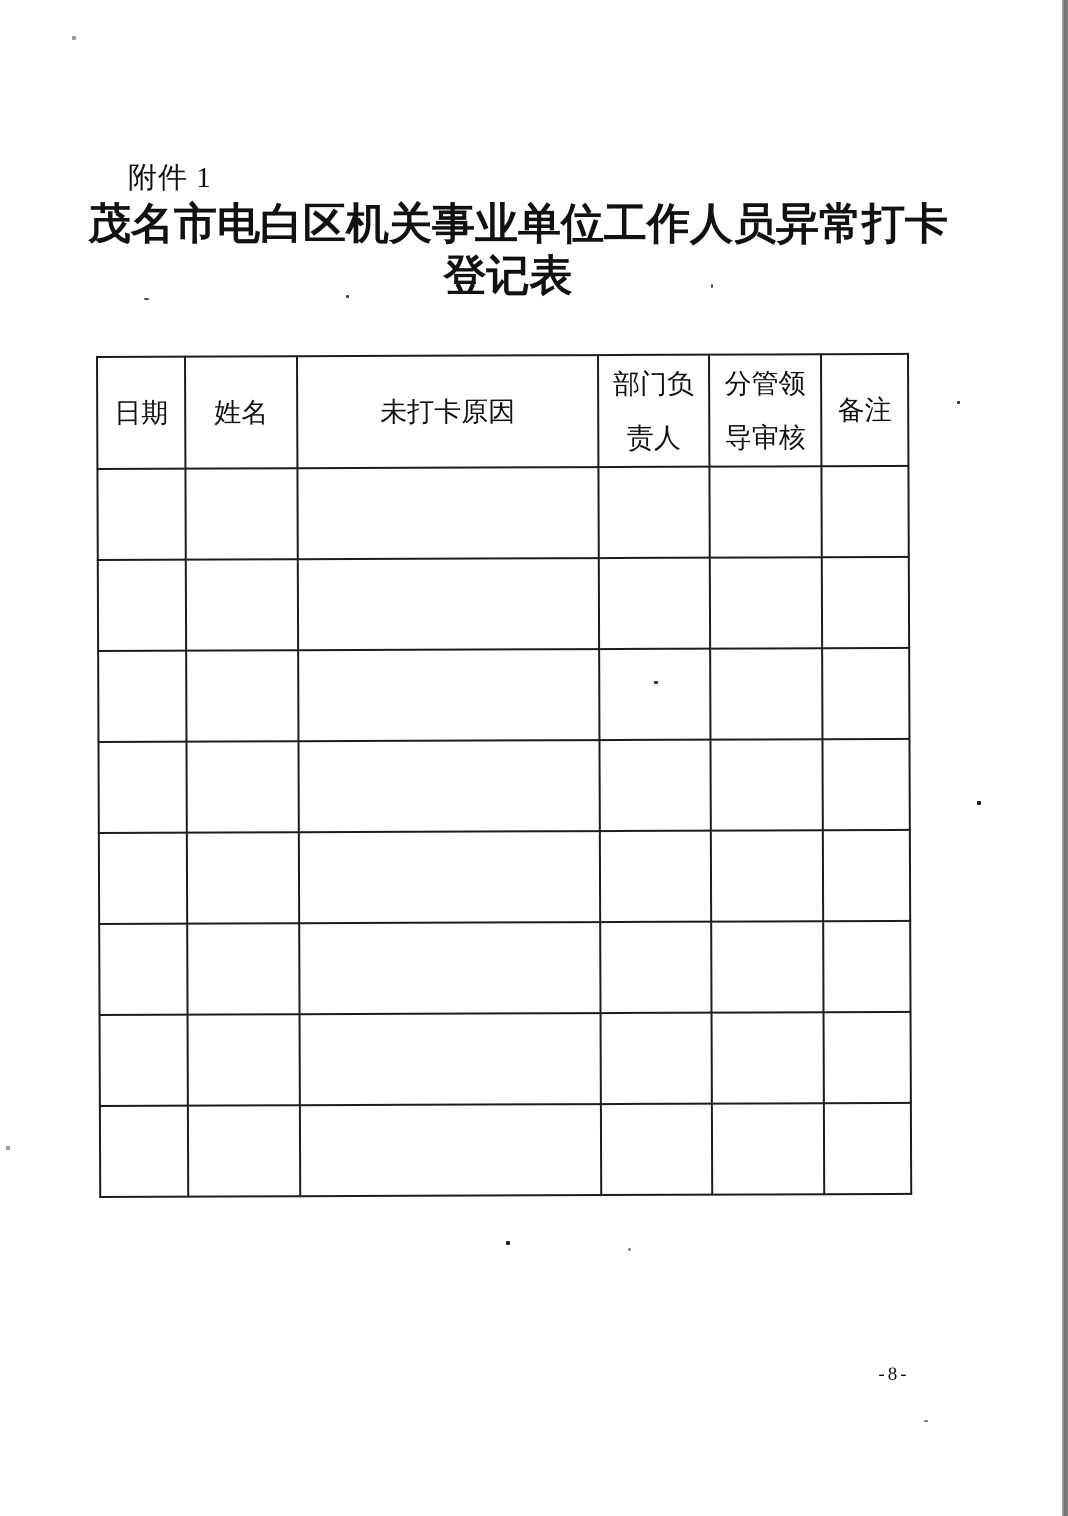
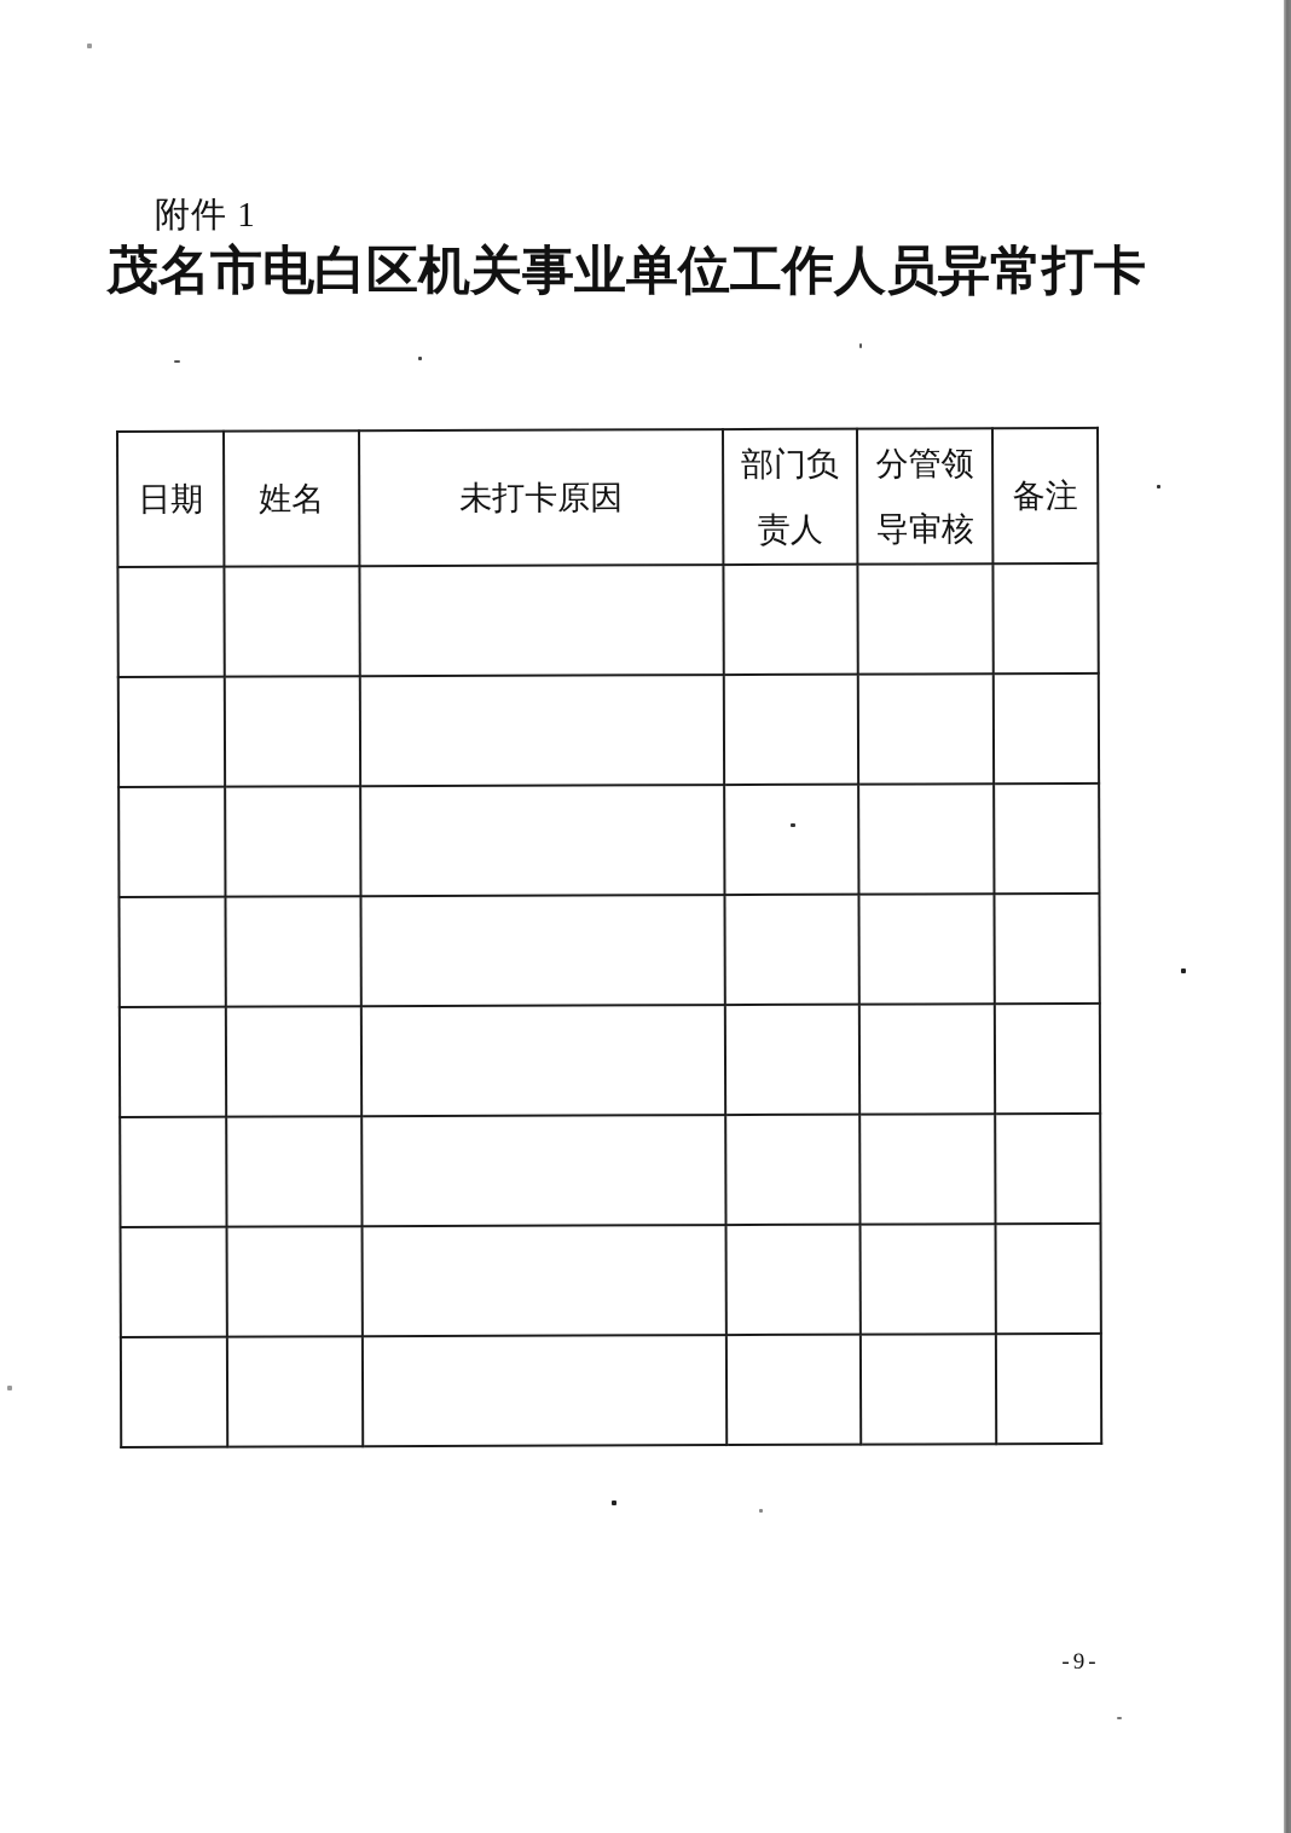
  附件 1
  茂名市电白区机关事业单位工作人员异常打卡
- 登记表
  日期	姓名	未打卡原因	部门负 责人	分管领 导审核	备注
- -8-
+ -9-
